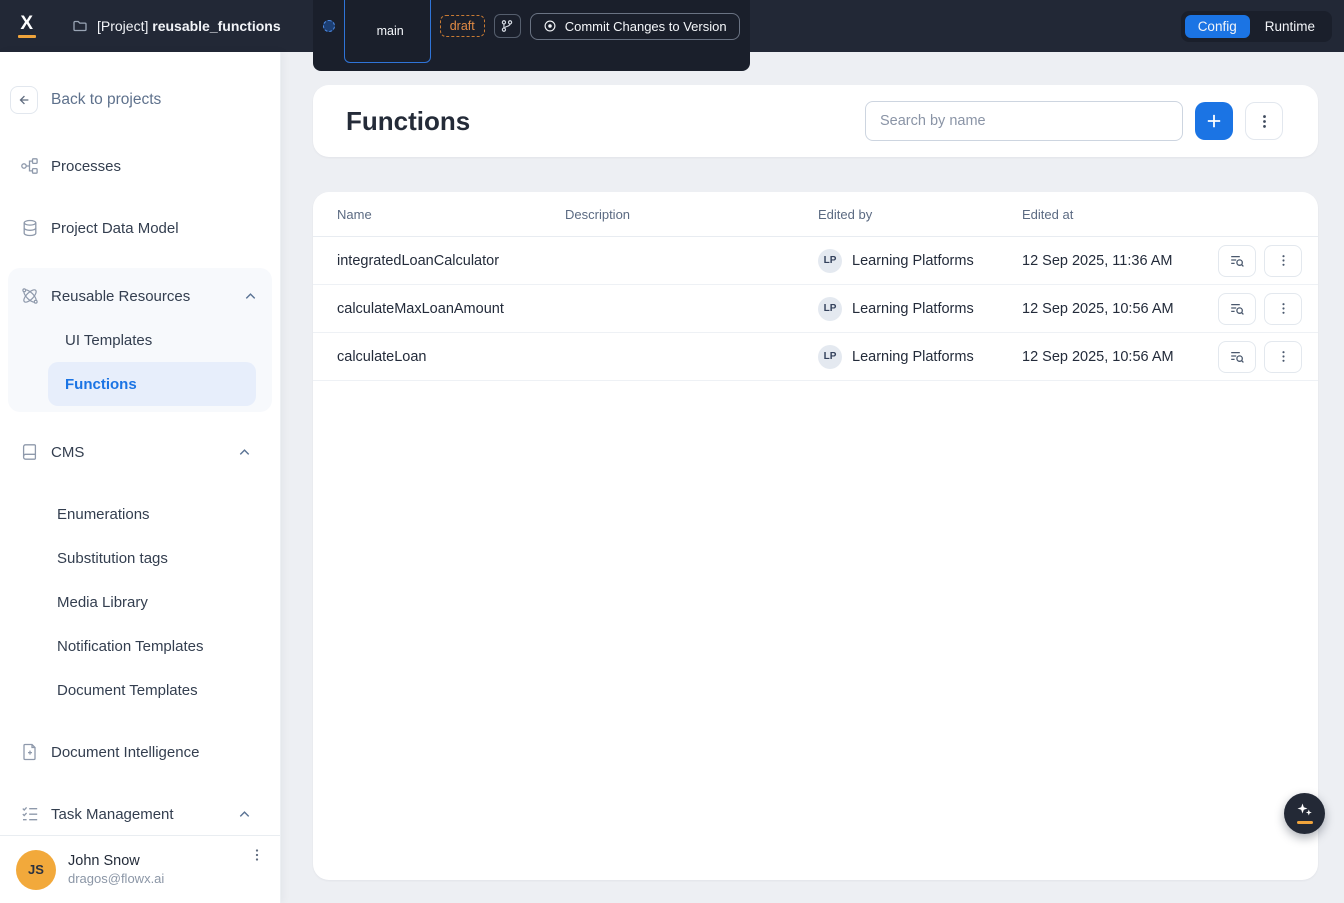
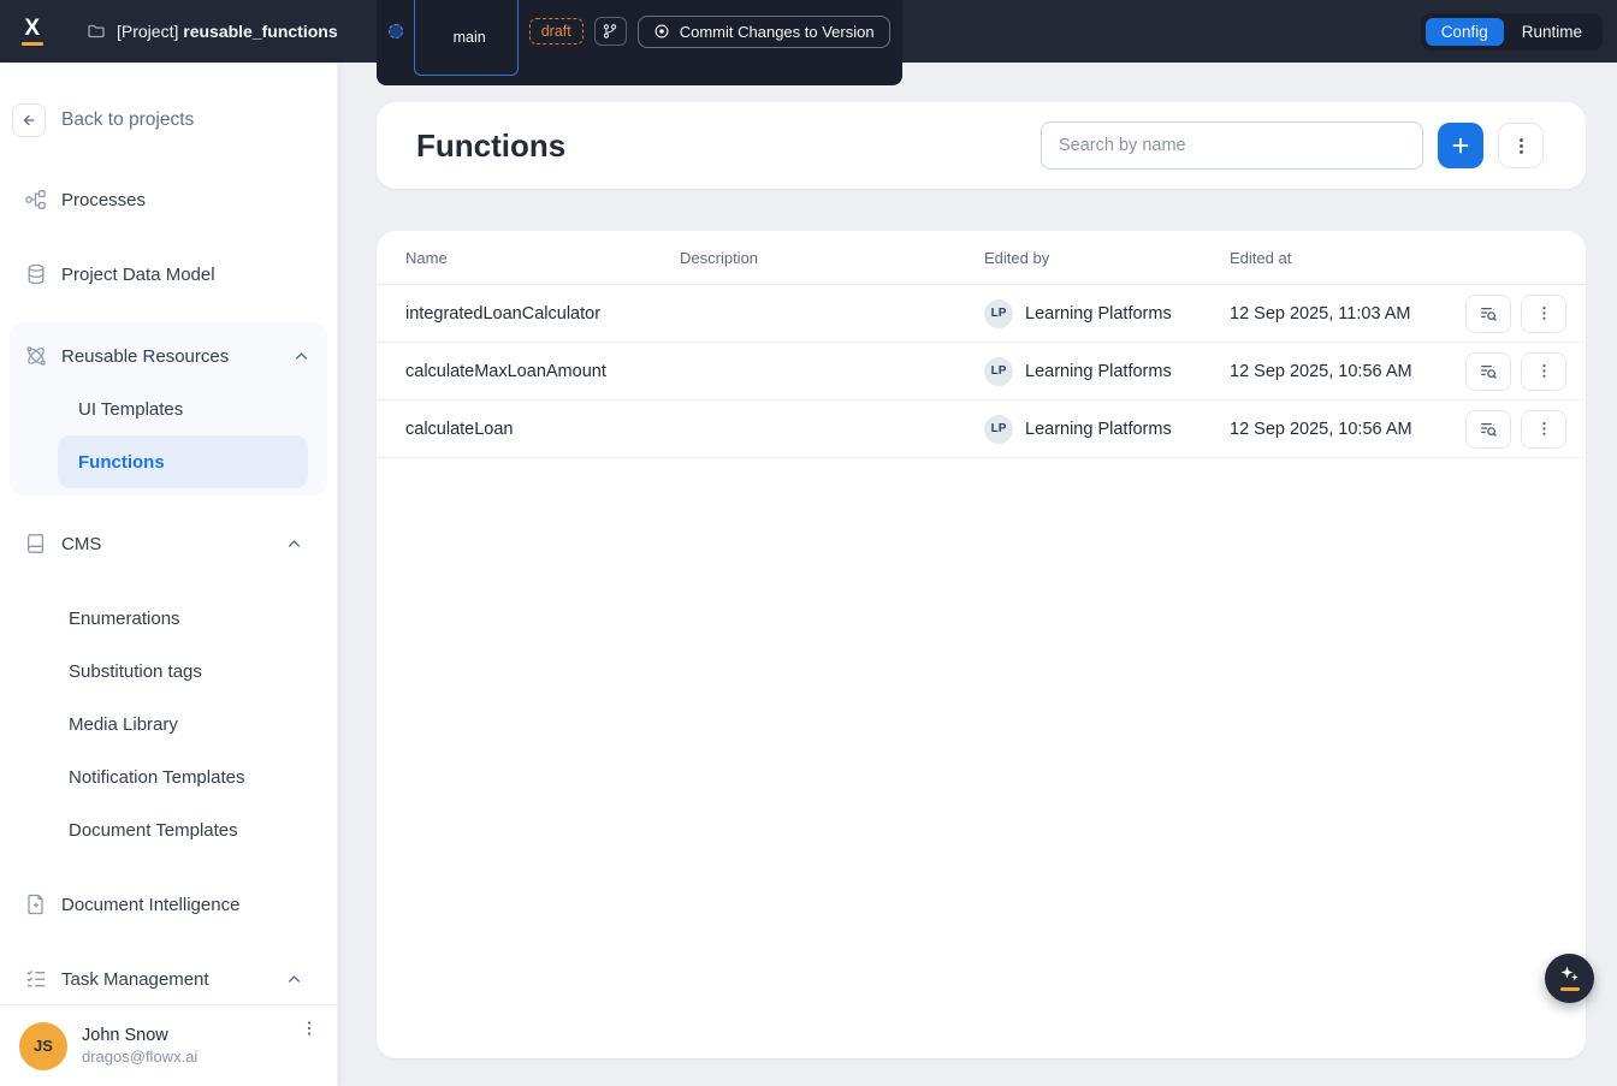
  X
  [Project] reusable_functions
  main
  draft
  Commit Changes to Version
  Config
  Runtime
  Back to projects
  Processes
  Project Data Model
  Reusable Resources
  UI Templates
  Functions
  CMS
  Enumerations
  Substitution tags
  Media Library
  Notification Templates
  Document Templates
  Document Intelligence
  Task Management
  JS
  John Snow
  dragos@flowx.ai
  Functions
  Search by name
  Name
  Description
  Edited by
  Edited at
  integratedLoanCalculator
  LP
  Learning Platforms
- 12 Sep 2025, 11:36 AM
+ 12 Sep 2025, 11:03 AM
  calculateMaxLoanAmount
  LP
  Learning Platforms
  12 Sep 2025, 10:56 AM
  calculateLoan
  LP
  Learning Platforms
  12 Sep 2025, 10:56 AM
